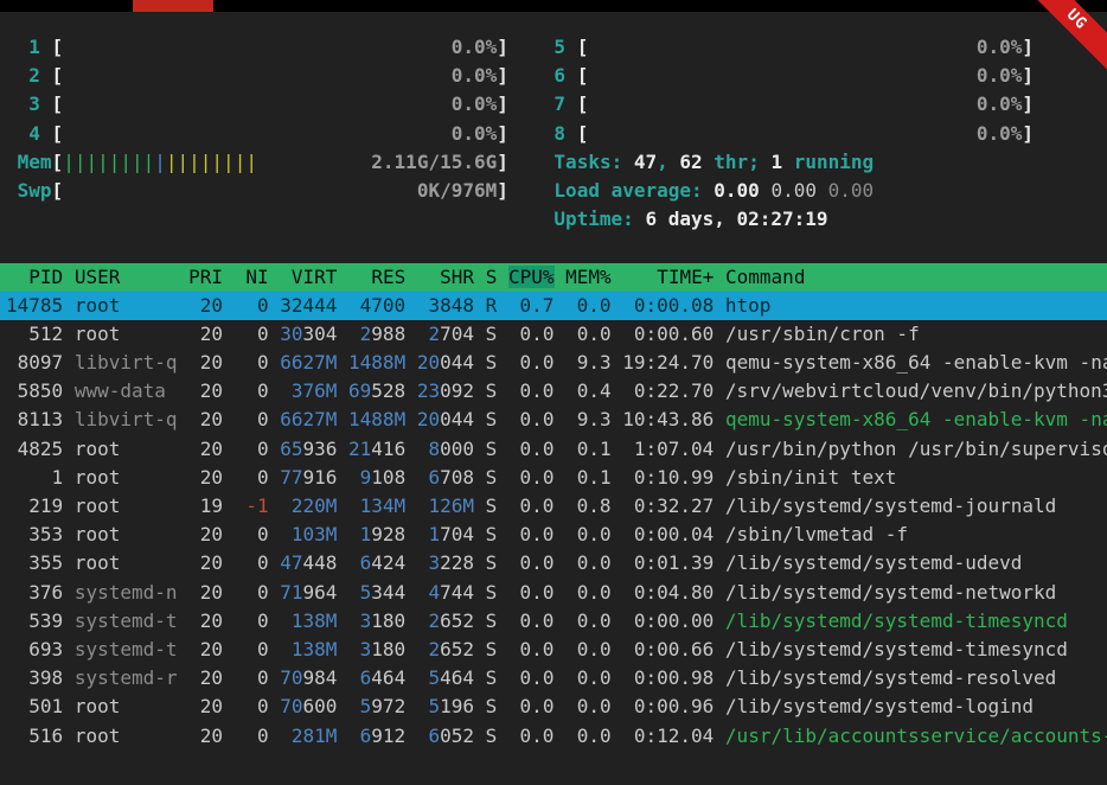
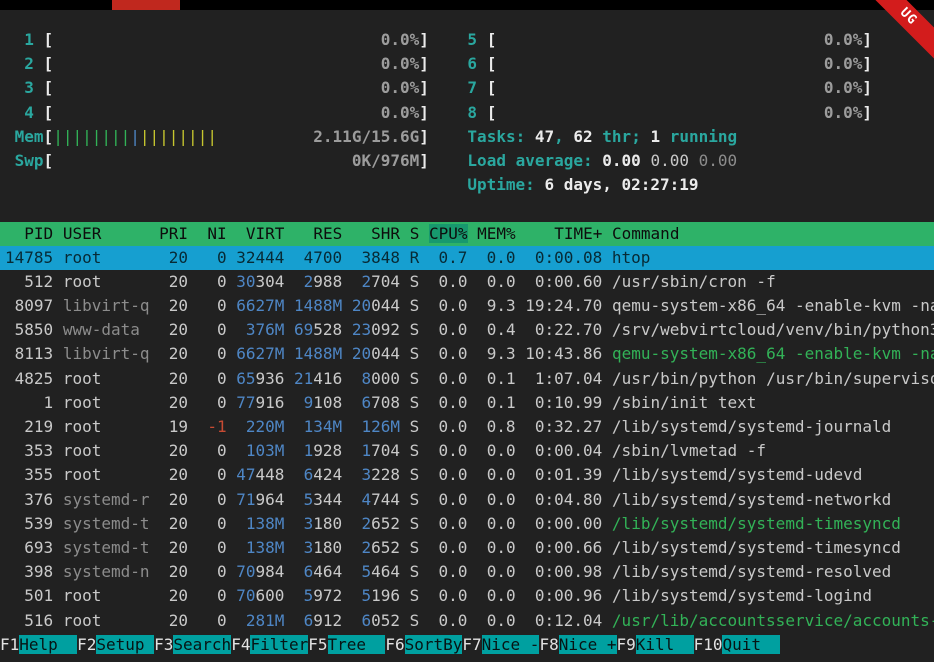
  1 [ 0.0%] 5 [ 0.0%]
  2 [ 0.0%] 6 [ 0.0%]
  3 [ 0.0%] 7 [ 0.0%]
  4 [ 0.0%] 8 [ 0.0%]
  Mem[||||||||||||||||| 2.11G/15.6G] Tasks: 47, 62 thr; 1 running
  Swp[ 0K/976M] Load average: 0.00 0.00 0.00
  Uptime: 6 days, 02:27:19
  PID USER PRI NI VIRT RES SHR S CPU% MEM% TIME+ Command
  14785 root 20 0 32444 4700 3848 R 0.7 0.0 0:00.08 htop
  512 root 20 0 30304 2988 2704 S 0.0 0.0 0:00.60 /usr/sbin/cron -f
  8097 libvirt-q 20 0 6627M 1488M 20044 S 0.0 9.3 19:24.70 qemu-system-x86_64 -enable-kvm -n
  5850 www-data 20 0 376M 69528 23092 S 0.0 0.4 0:22.70 /srv/webvirtcloud/venv/bin/python
  8113 libvirt-q 20 0 6627M 1488M 20044 S 0.0 9.3 10:43.86 qemu-system-x86_64 -enable-kvm -n
  4825 root 20 0 65936 21416 8000 S 0.0 0.1 1:07.04 /usr/bin/python /usr/bin/supervis
  1 root 20 0 77916 9108 6708 S 0.0 0.1 0:10.99 /sbin/init text
  219 root 19 -1 220M 134M 126M S 0.0 0.8 0:32.27 /lib/systemd/systemd-journald
  353 root 20 0 103M 1928 1704 S 0.0 0.0 0:00.04 /sbin/lvmetad -f
  355 root 20 0 47448 6424 3228 S 0.0 0.0 0:01.39 /lib/systemd/systemd-udevd
- 376 systemd-n 20 0 71964 5344 4744 S 0.0 0.0 0:04.80 /lib/systemd/systemd-networkd
+ 376 systemd-r 20 0 71964 5344 4744 S 0.0 0.0 0:04.80 /lib/systemd/systemd-networkd
  539 systemd-t 20 0 138M 3180 2652 S 0.0 0.0 0:00.00 /lib/systemd/systemd-timesyncd
  693 systemd-t 20 0 138M 3180 2652 S 0.0 0.0 0:00.66 /lib/systemd/systemd-timesyncd
- 398 systemd-r 20 0 70984 6464 5464 S 0.0 0.0 0:00.98 /lib/systemd/systemd-resolved
+ 398 systemd-n 20 0 70984 6464 5464 S 0.0 0.0 0:00.98 /lib/systemd/systemd-resolved
  501 root 20 0 70600 5972 5196 S 0.0 0.0 0:00.96 /lib/systemd/systemd-logind
  516 root 20 0 281M 6912 6052 S 0.0 0.0 0:12.04 /usr/lib/accountsservice/accounts
+ F1Help F2Setup F3SearchF4FilterF5Tree F6SortByF7Nice -F8Nice +F9Kill F10Quit
